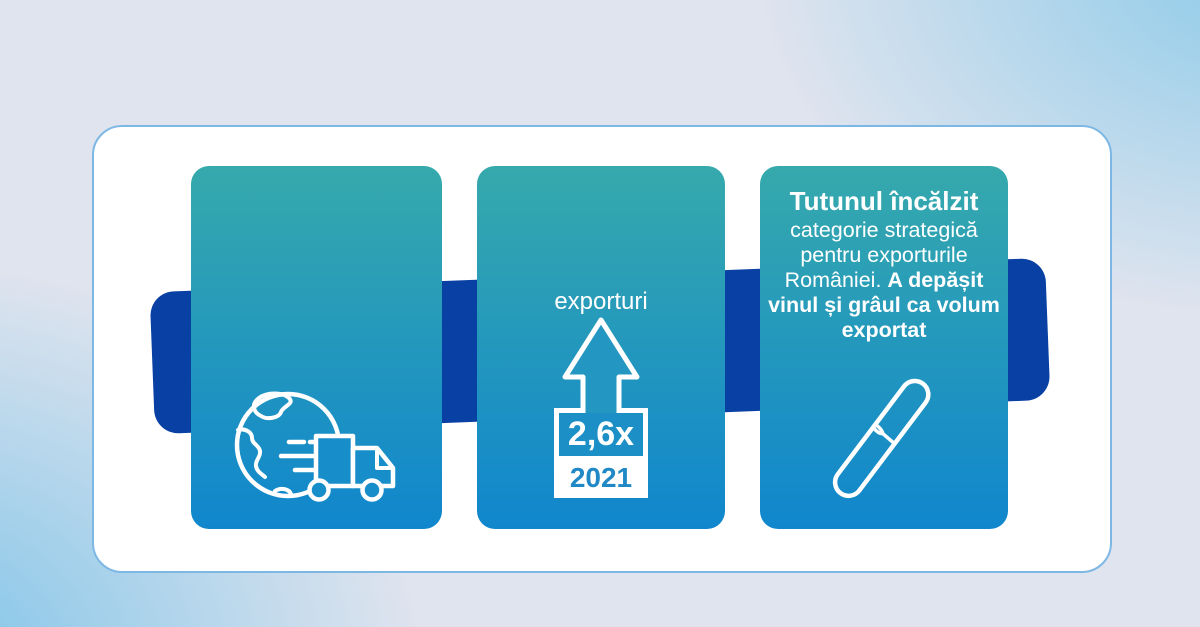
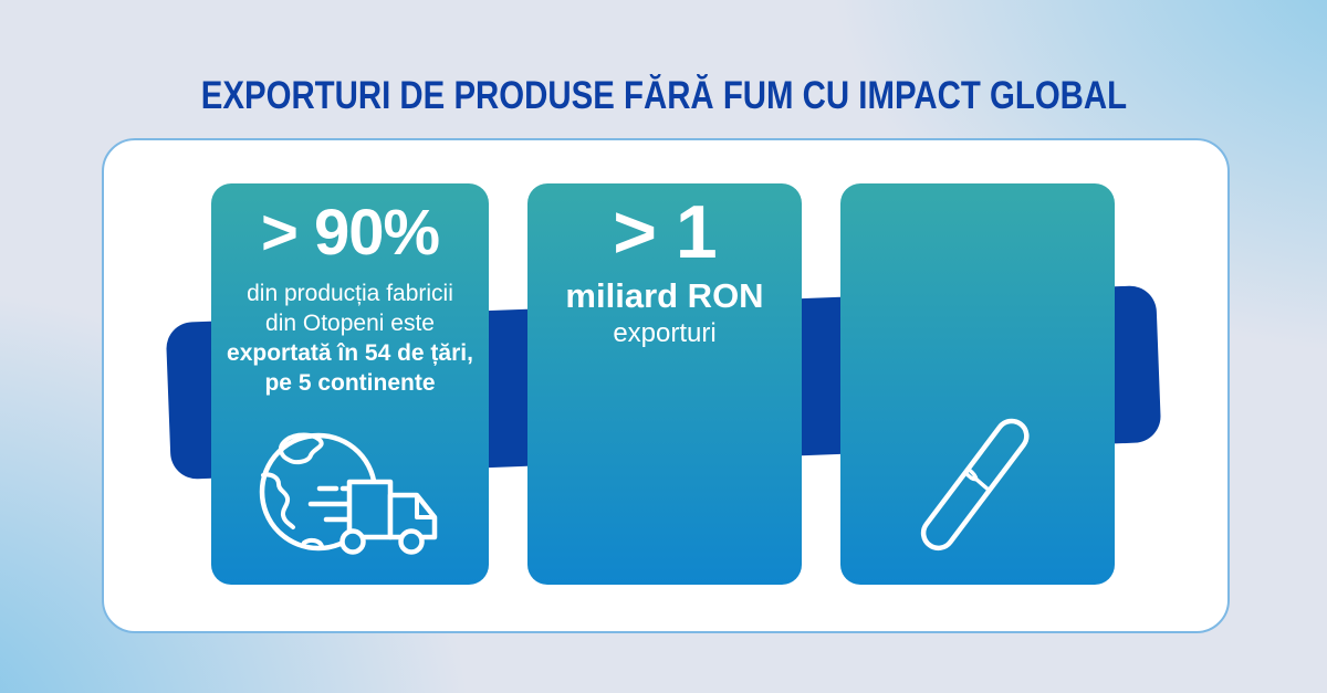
+ EXPORTURI DE PRODUSE FĂRĂ FUM CU IMPACT GLOBAL
+ > 90%
+ din producția fabricii
+ din Otopeni este
+ exportată în 54 de țări,
+ pe 5 continente
+ > 1
+ miliard RON
  exporturi
- 2,6x
- 2021
- Tutunul încălzit
- categorie strategică
- pentru exporturile
- României. A depășit
- vinul și grâul ca volum
- exportat
